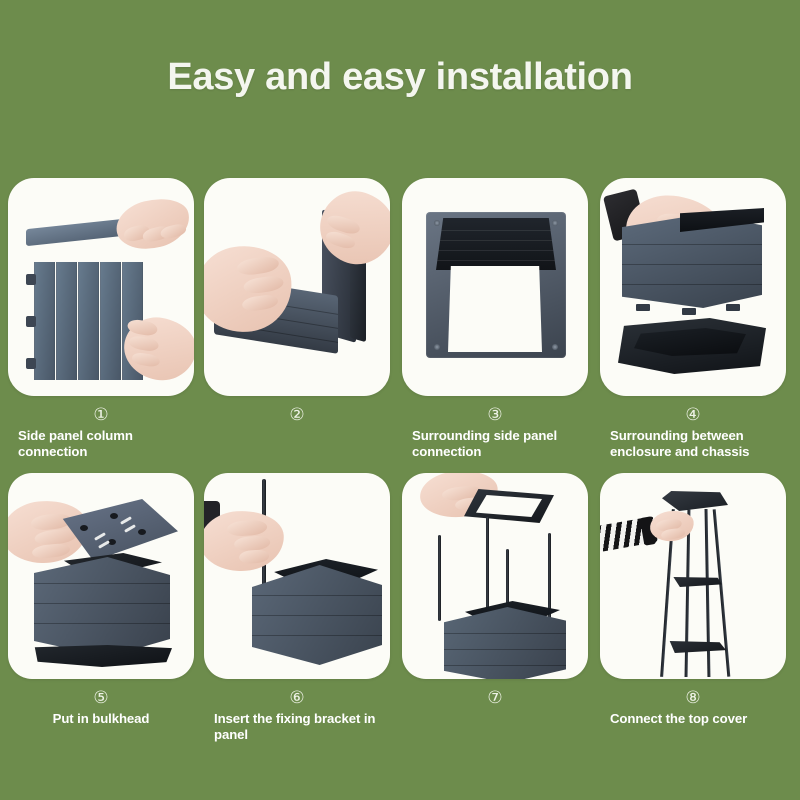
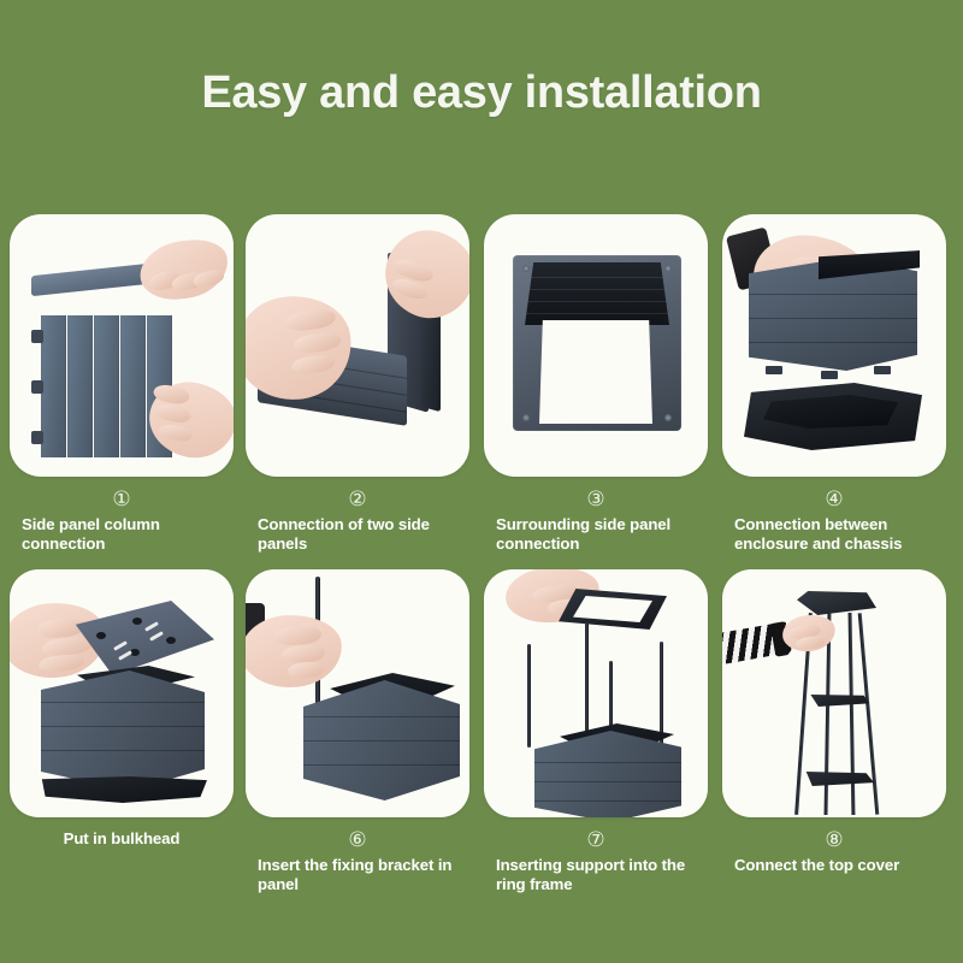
  Easy and easy installation
  ①
  Side panel column connection
  ②
+ Connection of two side panels
  ③
  Surrounding side panel connection
  ④
- Surrounding between enclosure and chassis
+ Connection between enclosure and chassis
- ⑤
  Put in bulkhead
  ⑥
  Insert the fixing bracket in panel
  ⑦
+ Inserting support into the ring frame
  ⑧
  Connect the top cover
